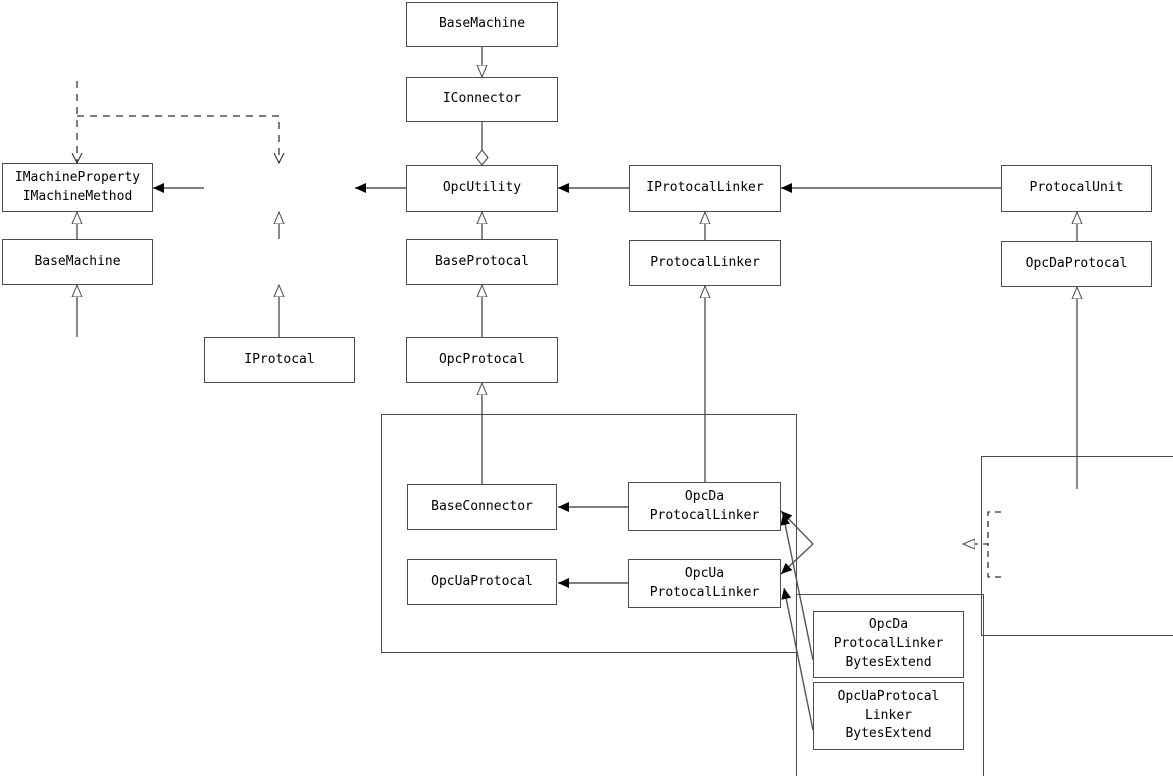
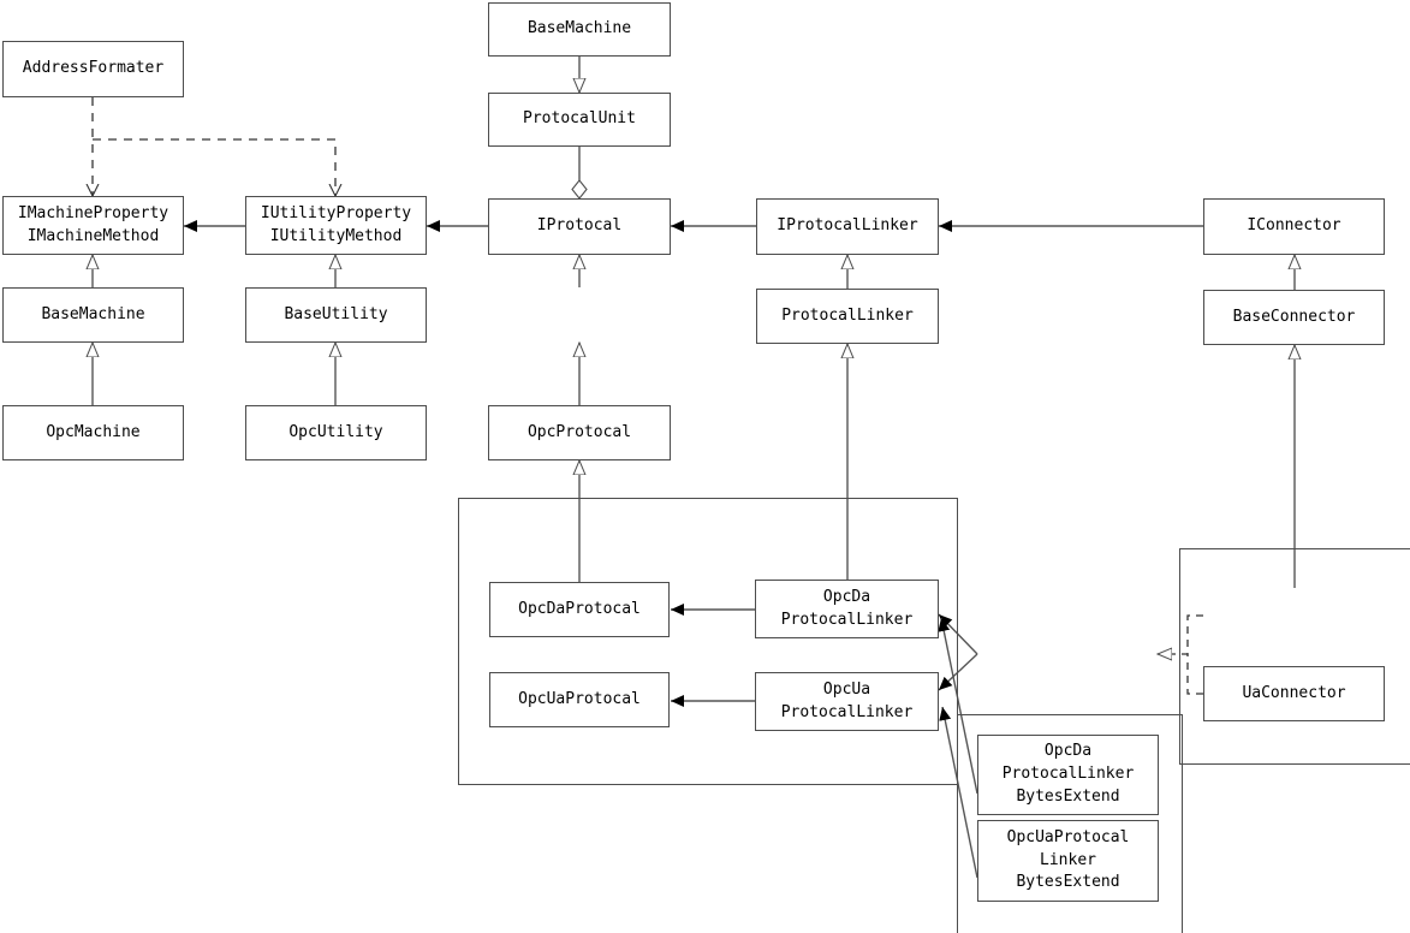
+ AddressFormater
  IMachineProperty
  IMachineMethod
  BaseMachine
+ OpcMachine
+ IUtilityProperty
+ IUtilityMethod
+ BaseUtility
- IProtocal
+ OpcUtility
  BaseMachine
- IConnector
+ ProtocalUnit
- OpcUtility
+ IProtocal
- BaseProtocal
  OpcProtocal
- BaseConnector
+ OpcDaProtocal
  OpcUaProtocal
  IProtocalLinker
  ProtocalLinker
  OpcDa
  ProtocalLinker
  OpcUa
  ProtocalLinker
  OpcDa
  ProtocalLinker
  BytesExtend
  OpcUaProtocal
  Linker
  BytesExtend
- ProtocalUnit
+ IConnector
- OpcDaProtocal
+ BaseConnector
+ UaConnector
